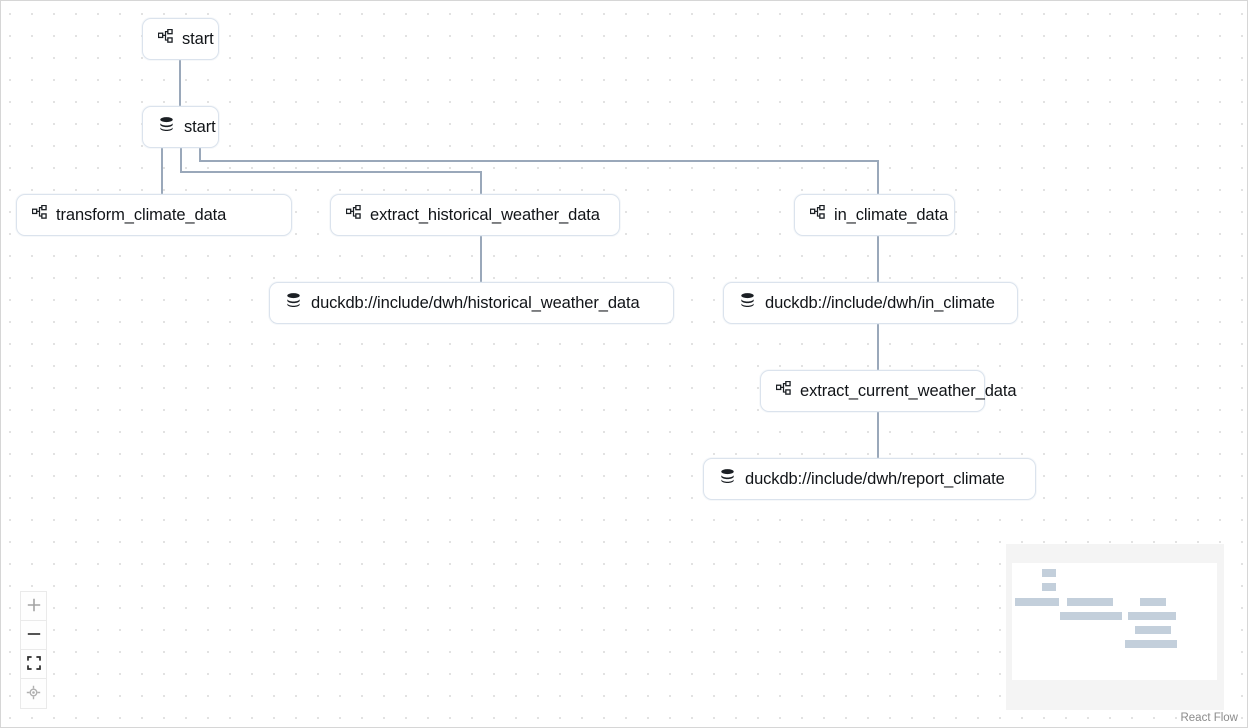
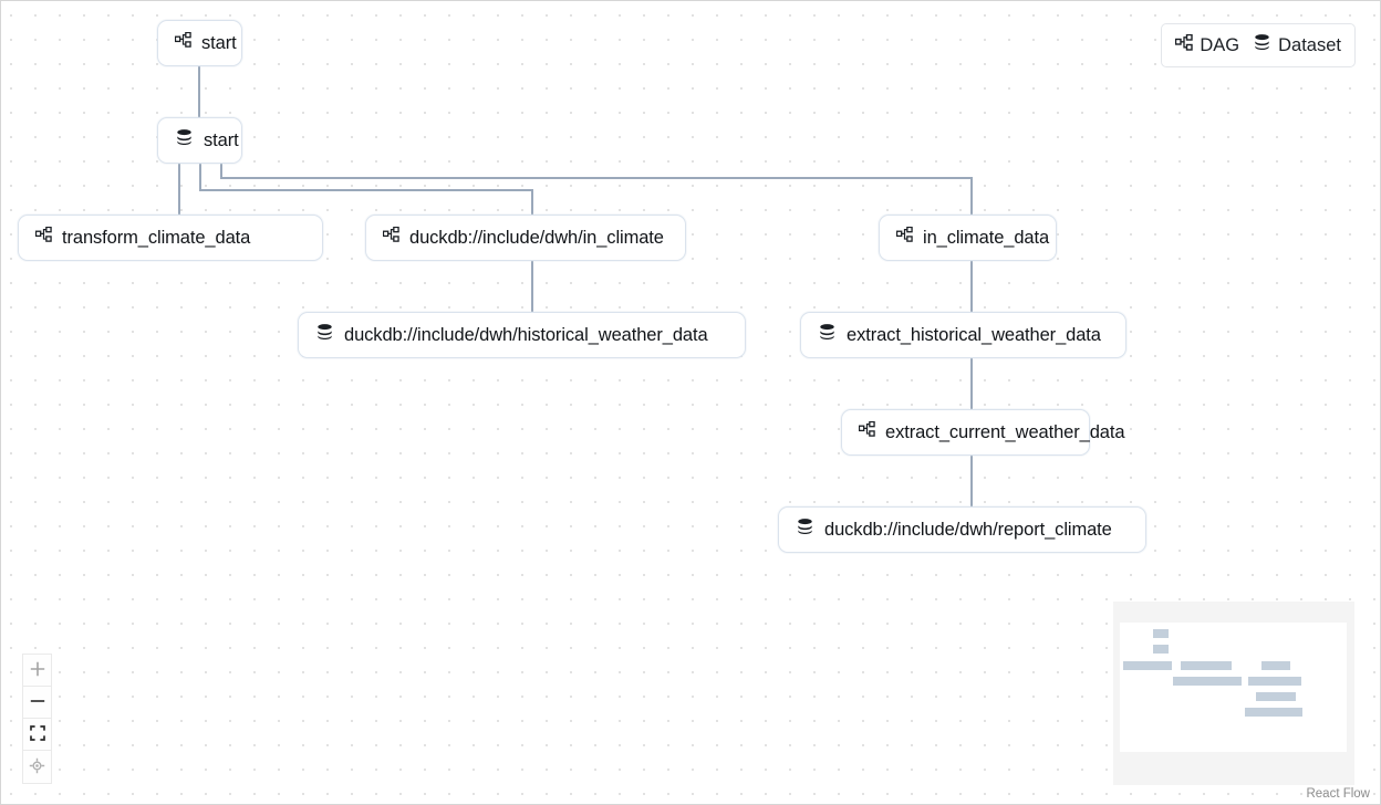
  start
  start
  transform_climate_data
- extract_historical_weather_data
+ duckdb://include/dwh/in_climate
  in_climate_data
  duckdb://include/dwh/historical_weather_data
- duckdb://include/dwh/in_climate
+ extract_historical_weather_data
  extract_current_weather_data
  duckdb://include/dwh/report_climate
+ DAG
+ Dataset
  React Flow
